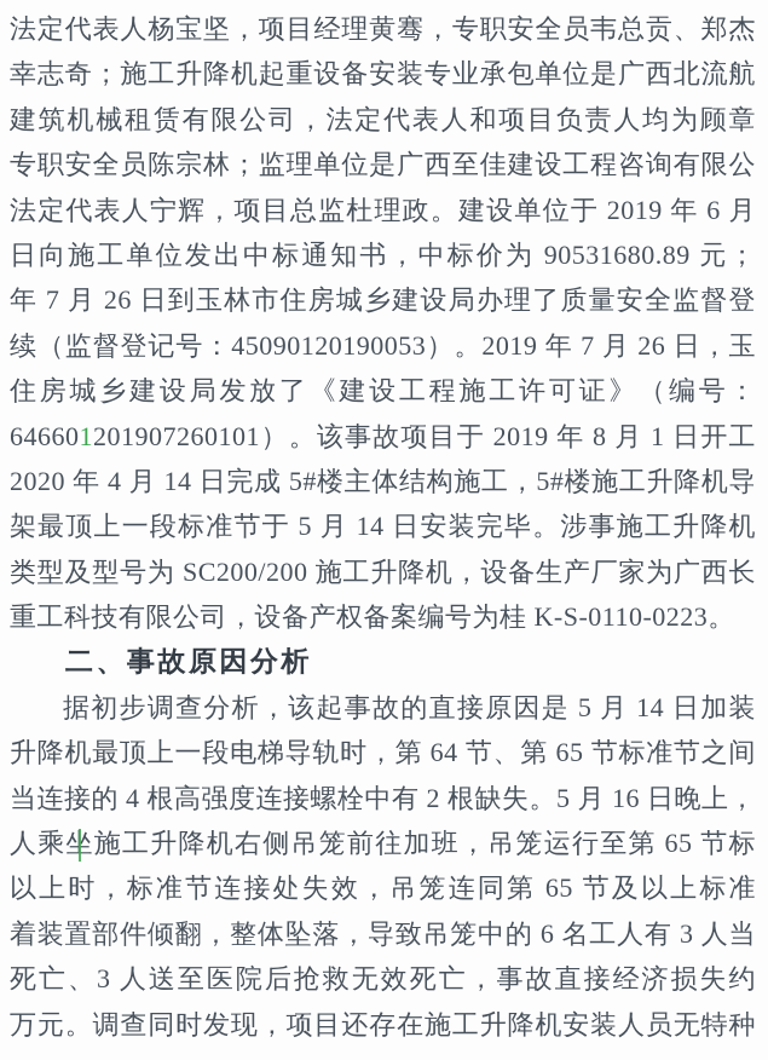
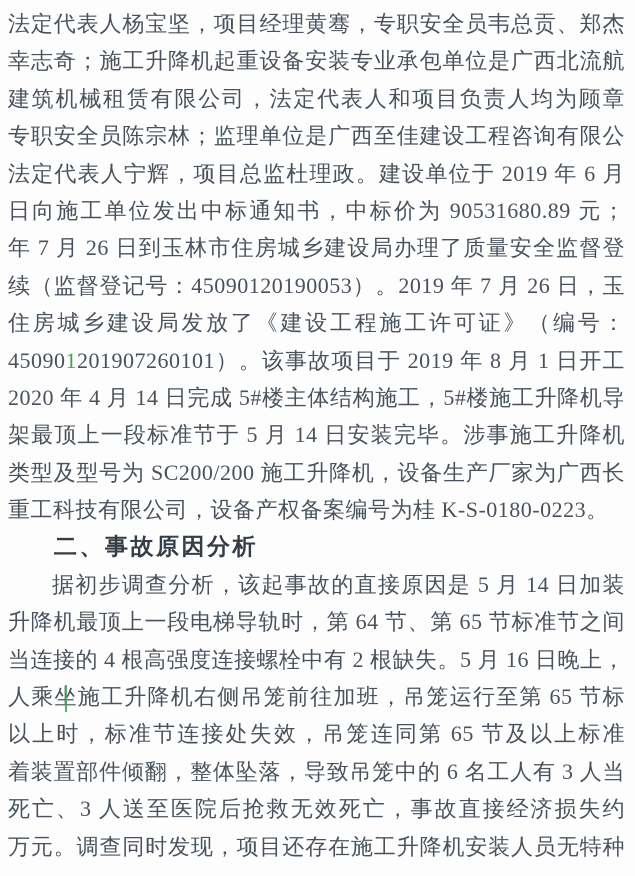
  法定代表人杨宝坚，项目经理黄骞，专职安全员韦总贡、郑杰
  幸志奇；施工升降机起重设备安装专业承包单位是广西北流航
  建筑机械租赁有限公司，法定代表人和项目负责人均为顾章
  专职安全员陈宗林；监理单位是广西至佳建设工程咨询有限公
  法定代表人宁辉，项目总监杜理政。建设单位于 2019 年 6 月
  日向施工单位发出中标通知书，中标价为 90531680.89 元；
  年 7 月 26 日到玉林市住房城乡建设局办理了质量安全监督登
  续（监督登记号：45090120190053）。2019 年 7 月 26 日，玉
  住房城乡建设局发放了《建设工程施工许可证》（编号：
- 646601201907260101）。该事故项目于 2019 年 8 月 1 日开工
+ 450901201907260101）。该事故项目于 2019 年 8 月 1 日开工
  2020 年 4 月 14 日完成 5#楼主体结构施工，5#楼施工升降机导
  架最顶上一段标准节于 5 月 14 日安装完毕。涉事施工升降机
  类型及型号为 SC200/200 施工升降机，设备生产厂家为广西长
- 重工科技有限公司，设备产权备案编号为桂 K-S-0110-0223。
+ 重工科技有限公司，设备产权备案编号为桂 K-S-0180-0223。
  二、事故原因分析
  据初步调查分析，该起事故的直接原因是 5 月 14 日加装
  升降机最顶上一段电梯导轨时，第 64 节、第 65 节标准节之间
  当连接的 4 根高强度连接螺栓中有 2 根缺失。5 月 16 日晚上，
  人乘坐施工升降机右侧吊笼前往加班，吊笼运行至第 65 节标
  以上时，标准节连接处失效，吊笼连同第 65 节及以上标准
  着装置部件倾翻，整体坠落，导致吊笼中的 6 名工人有 3 人当
  死亡、3 人送至医院后抢救无效死亡，事故直接经济损失约
  万元。调查同时发现，项目还存在施工升降机安装人员无特种
